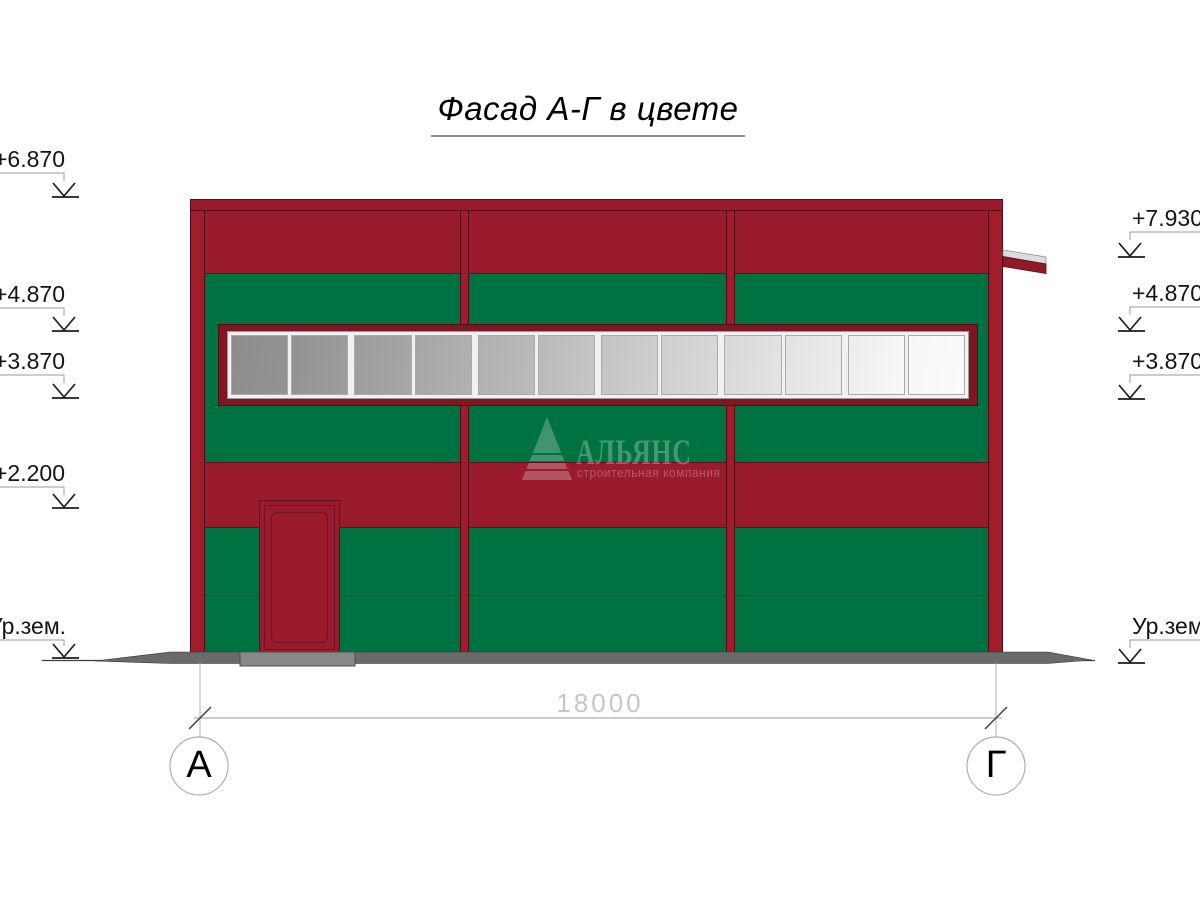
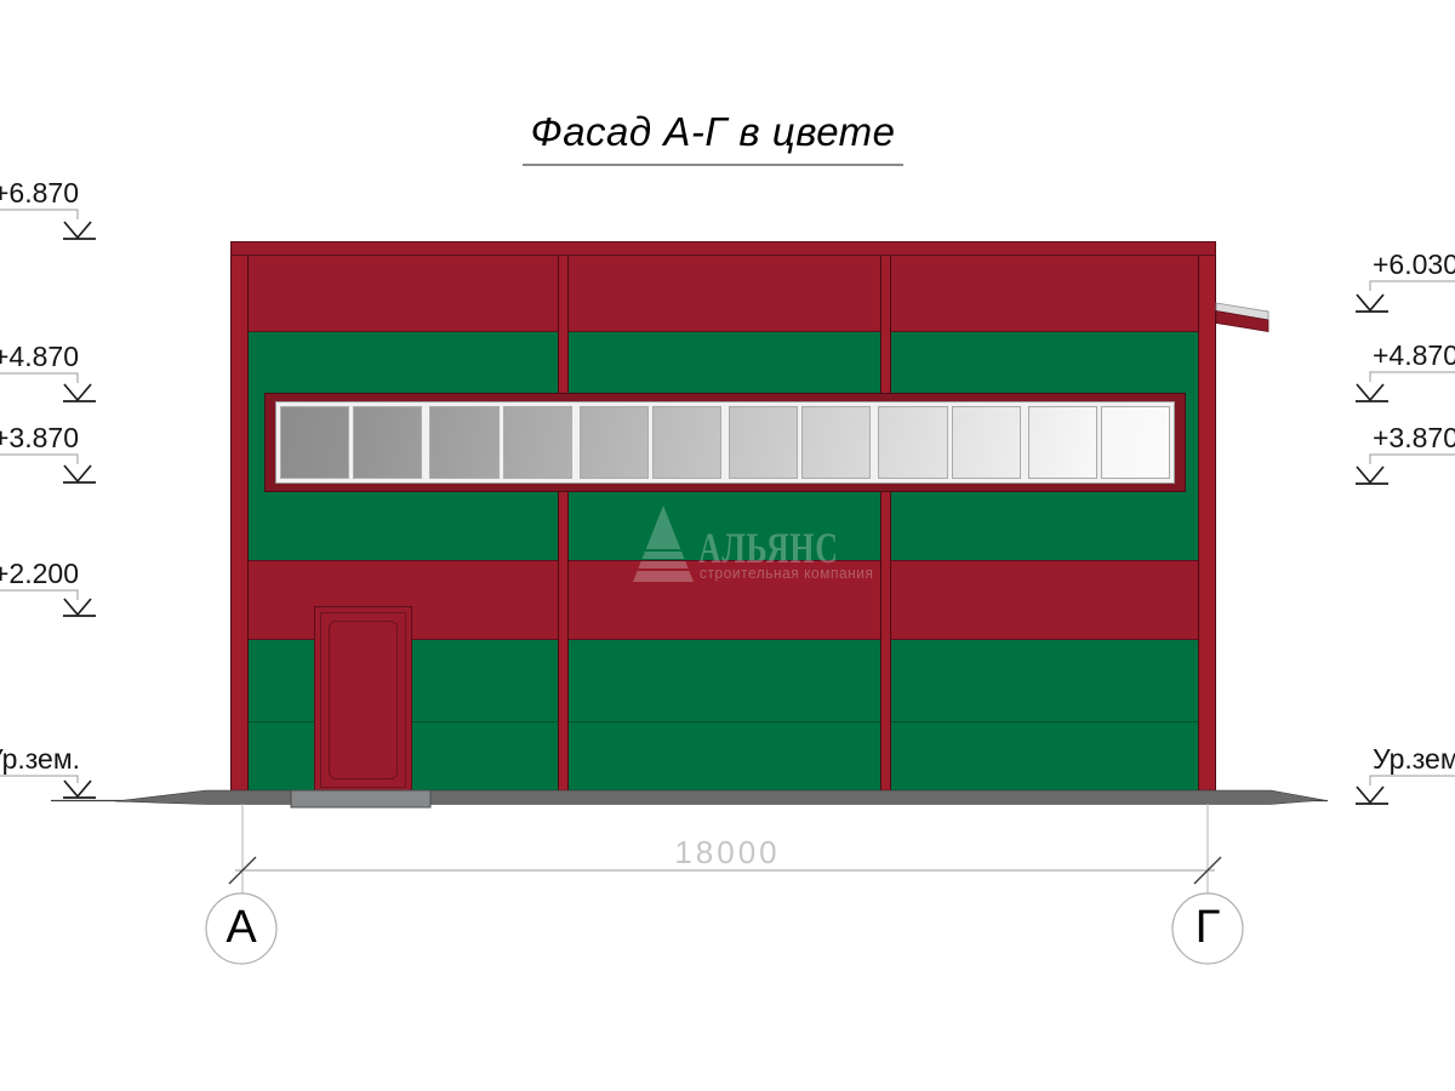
  Фасад А-Г в цвете
  АЛЬЯНС
  строительная компания
  +6.870
  +4.870
  +3.870
  +2.200
  р.зем.
- +7.930
+ +6.030
  +4.870
  +3.870
  Ур.зем
  18000
  А
  Г
